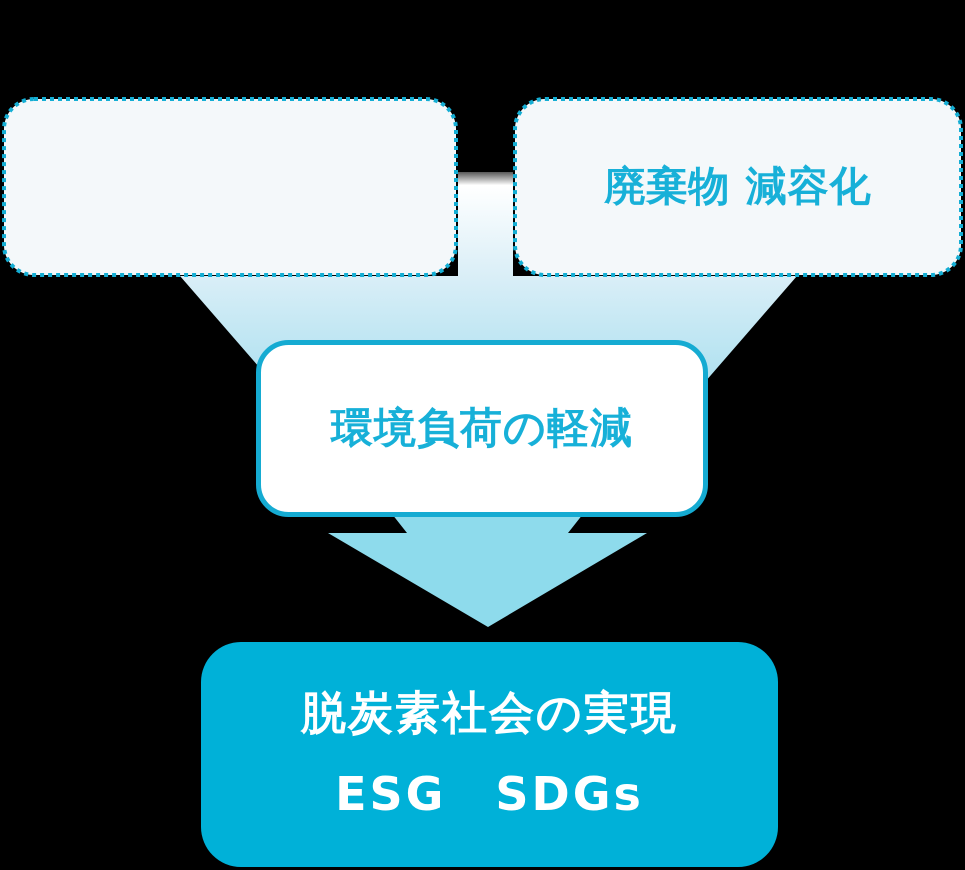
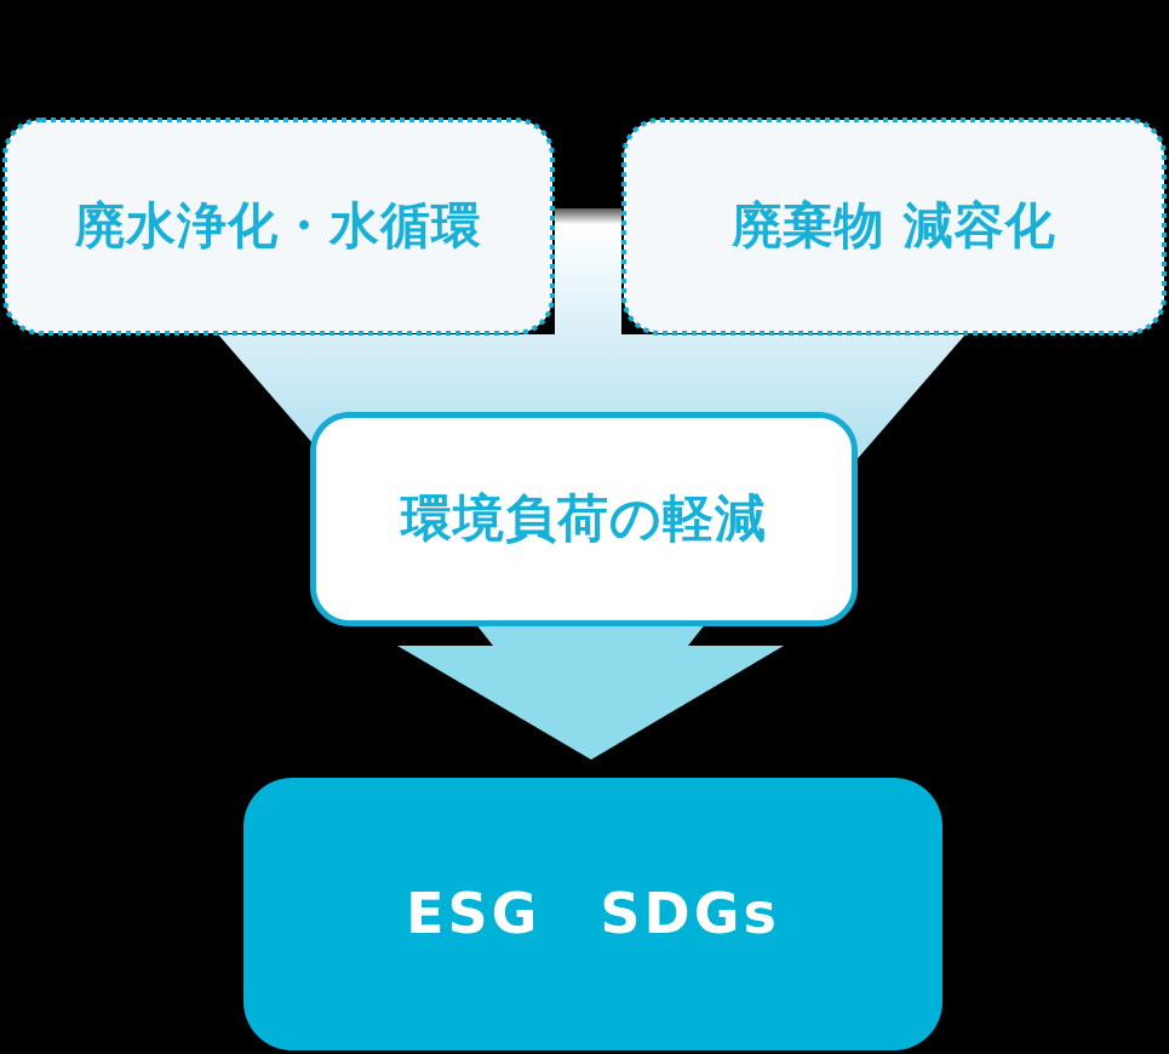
+ 廃水浄化・水循環
  廃棄物 減容化
  環境負荷の軽減
- 脱炭素社会の実現
  ESG SDGs
